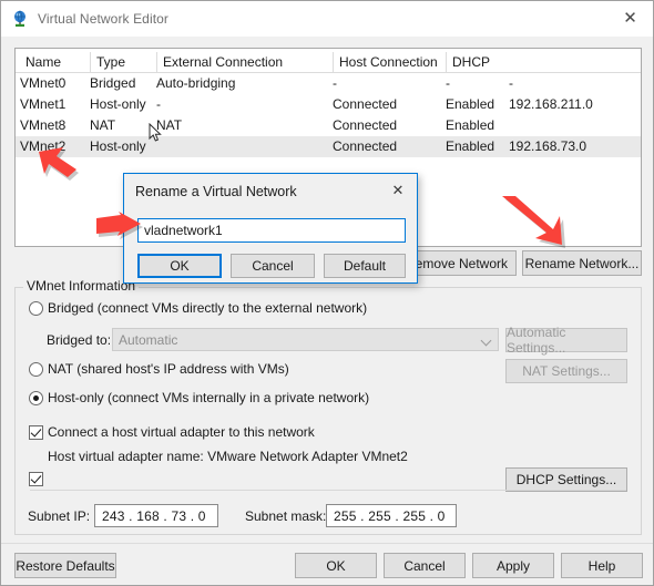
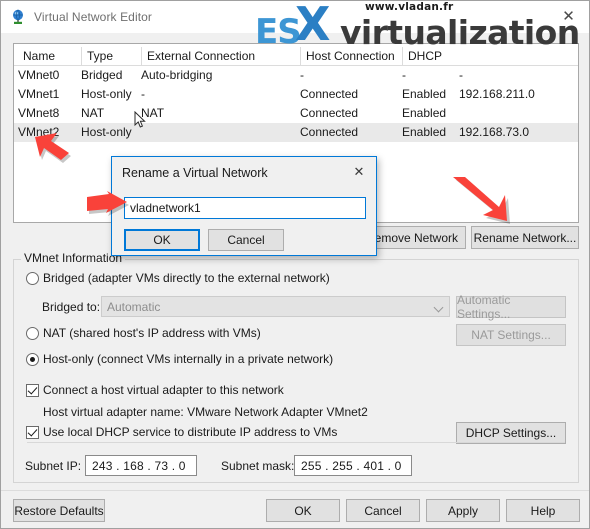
  Virtual Network Editor
  ✕
+ www.vladan.fr
+ ES
+ X
+ virtualization
  Name
  Type
  External Connection
  Host Connection
  DHCP
  VMnet0
  Bridged
  Auto-bridging
  -
  -
  -
  VMnet1
  Host-only
  -
  Connected
  Enabled
  192.168.211.0
  VMnet8
  NAT
  NAT
  Connected
  Enabled
  VMnet2
  Host-only
  Connected
  Enabled
  192.168.73.0
  emove Network
  Rename Network...
  VMnet Information
- Bridged (connect VMs directly to the external network)
+ Bridged (adapter VMs directly to the external network)
  Bridged to:
  Automatic
  Automatic Settings...
  NAT (shared host's IP address with VMs)
  NAT Settings...
  Host-only (connect VMs internally in a private network)
  Connect a host virtual adapter to this network
  Host virtual adapter name: VMware Network Adapter VMnet2
+ Use local DHCP service to distribute IP address to VMs
  DHCP Settings...
  Subnet IP:
  243 . 168 . 73 . 0
  Subnet mask:
- 255 . 255 . 255 . 0
+ 255 . 255 . 401 . 0
  Restore Defaults
  OK
  Cancel
  Apply
  Help
  Rename a Virtual Network
  ✕
  vladnetwork1
  OK
  Cancel
- Default
